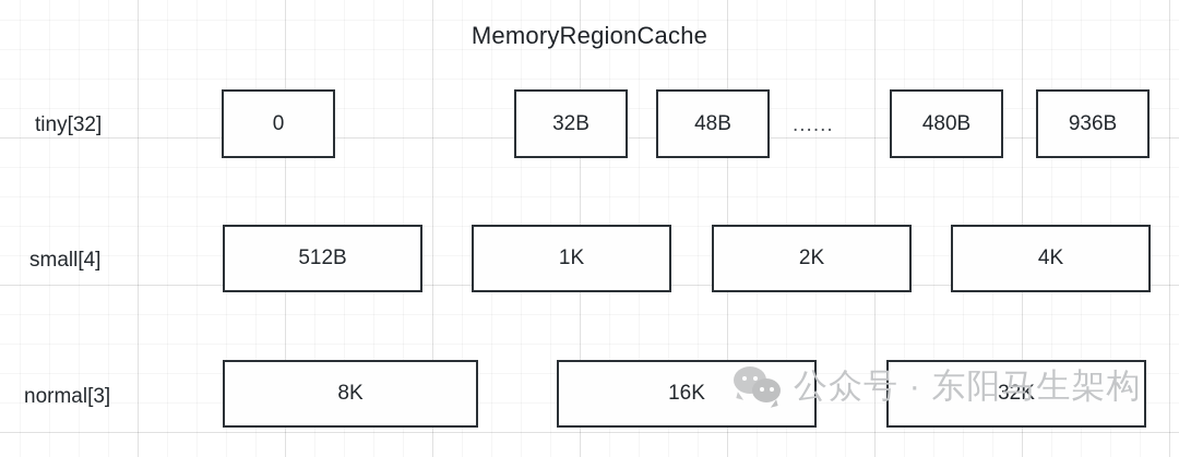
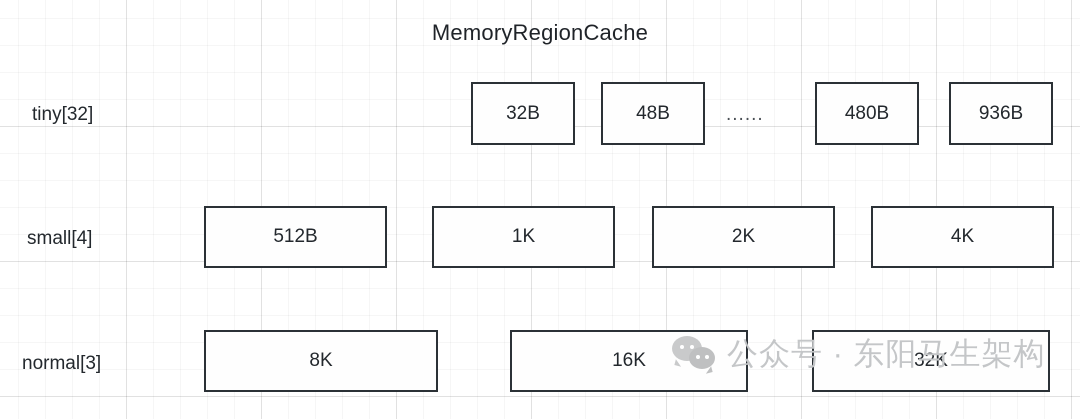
  MemoryRegionCache
  tiny[32]
- 0
  32B
  48B
  480B
  936B
  ......
  small[4]
  512B
  1K
  2K
  4K
  normal[3]
  8K
  16K
  32K
  公众号 · 东阳马生架构
